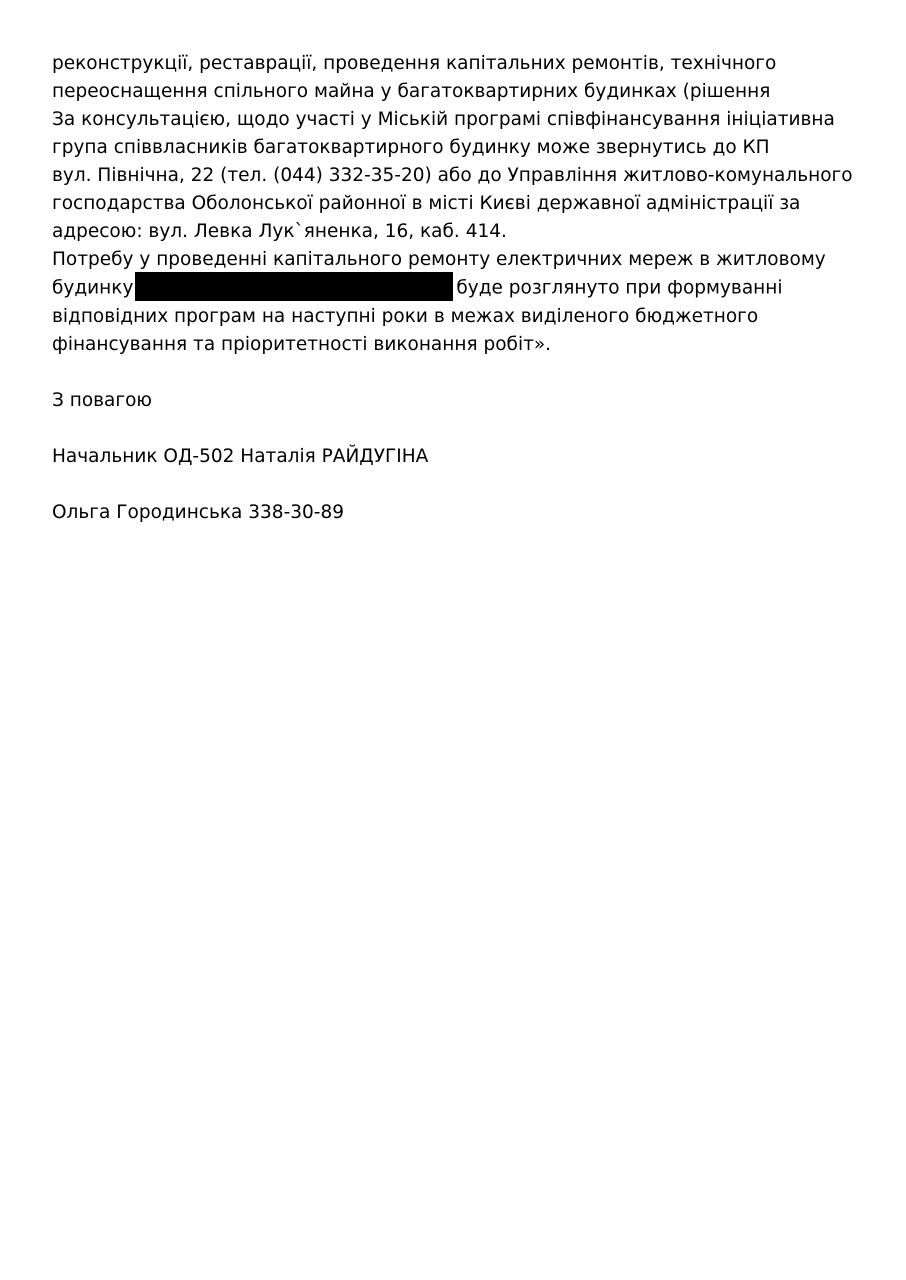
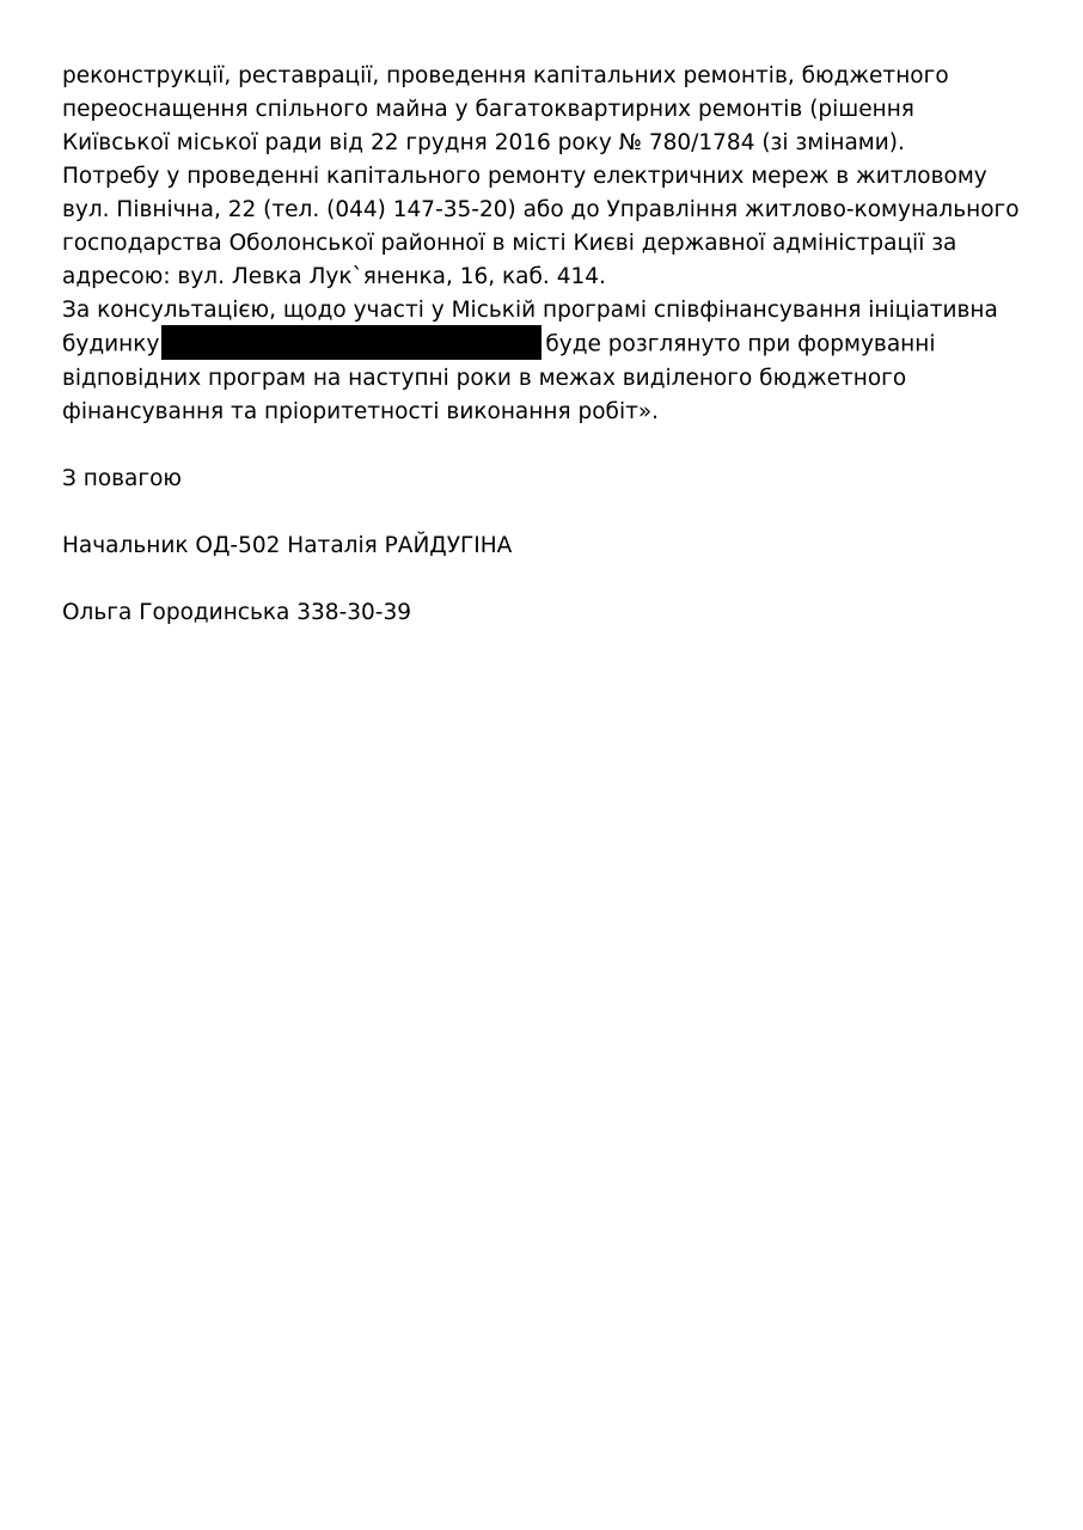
- реконструкції, реставрації, проведення капітальних ремонтів, технічного
+ реконструкції, реставрації, проведення капітальних ремонтів, бюджетного
- переоснащення спільного майна у багатоквартирних будинках (рішення
+ переоснащення спільного майна у багатоквартирних ремонтів (рішення
+ Київської міської ради від 22 грудня 2016 року № 780/1784 (зі змінами).
- За консультацією, щодо участі у Міській програмі співфінансування ініціативна
+ Потребу у проведенні капітального ремонту електричних мереж в житловому
- група співвласників багатоквартирного будинку може звернутись до КП
- вул. Північна, 22 (тел. (044) 332-35-20) або до Управління житлово-комунального
+ вул. Північна, 22 (тел. (044) 147-35-20) або до Управління житлово-комунального
  господарства Оболонської районної в місті Києві державної адміністрації за
  адресою: вул. Левка Лук`яненка, 16, каб. 414.
- Потребу у проведенні капітального ремонту електричних мереж в житловому
+ За консультацією, щодо участі у Міській програмі співфінансування ініціативна
  будинку буде розглянуто при формуванні
  відповідних програм на наступні роки в межах виділеного бюджетного
  фінансування та пріоритетності виконання робіт».
  З повагою
  Начальник ОД-502 Наталія РАЙДУГІНА
- Ольга Городинська 338-30-89
+ Ольга Городинська 338-30-39
